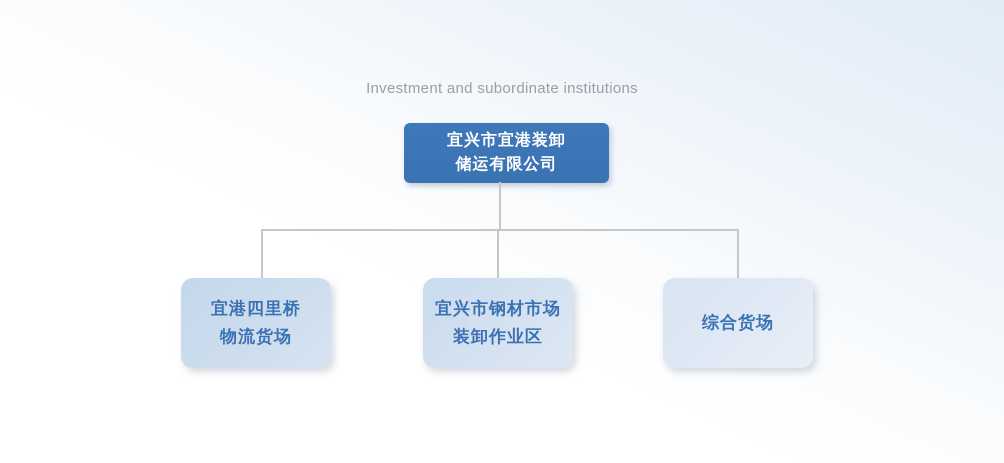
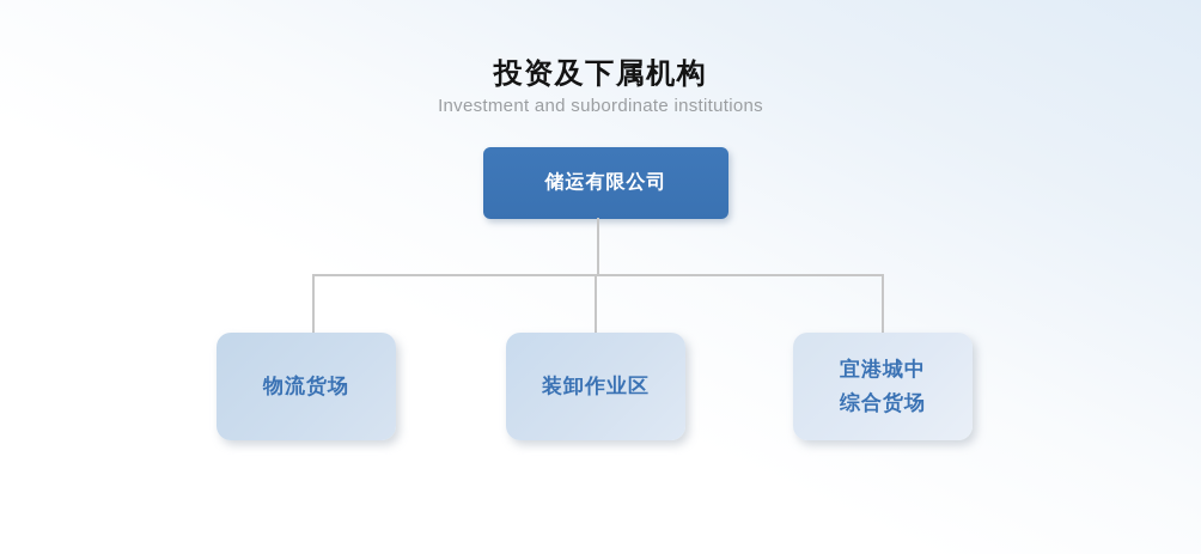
+ 投资及下属机构
  Investment and subordinate institutions
- 宜兴市宜港装卸
  储运有限公司
- 宜港四里桥
  物流货场
- 宜兴市钢材市场
  装卸作业区
+ 宜港城中
  综合货场
